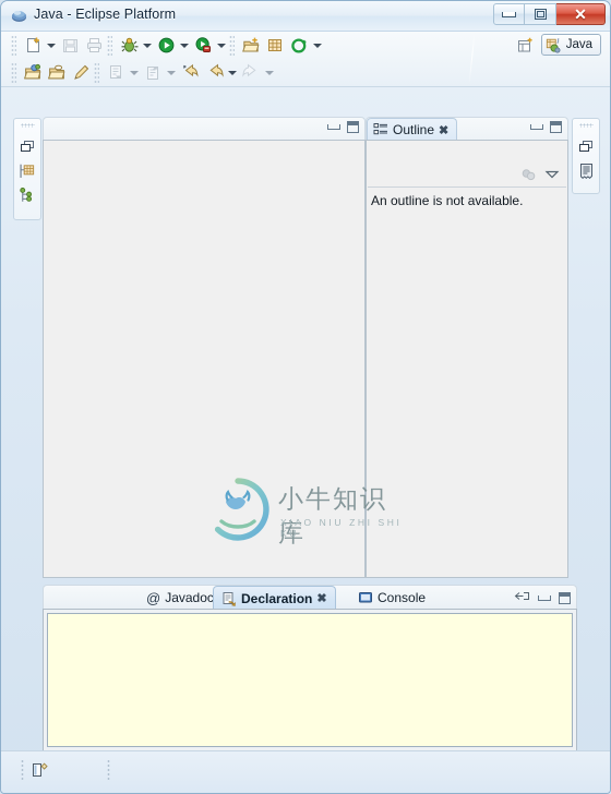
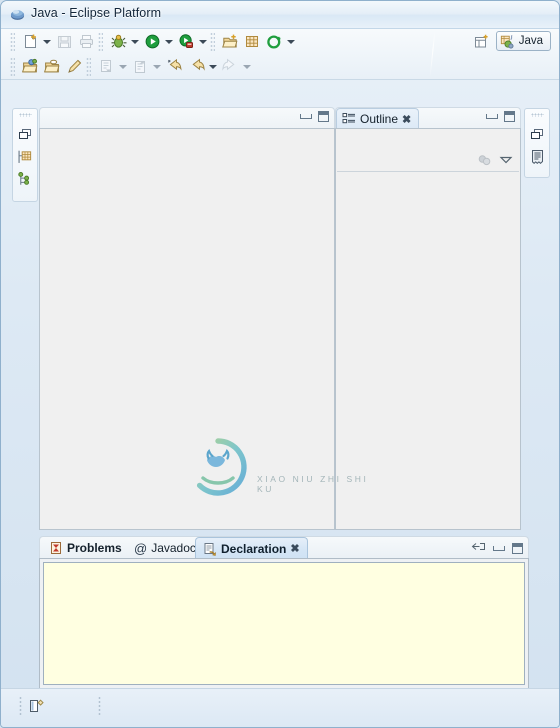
  Java - Eclipse Platform
- ✕
  Java
  Outline
  ✖
- An outline is not available.
- 小牛知识库
  XIAO NIU ZHI SHI KU
+ Problems
  @
  Javadoc
  Declaration
  ✖
- Console
